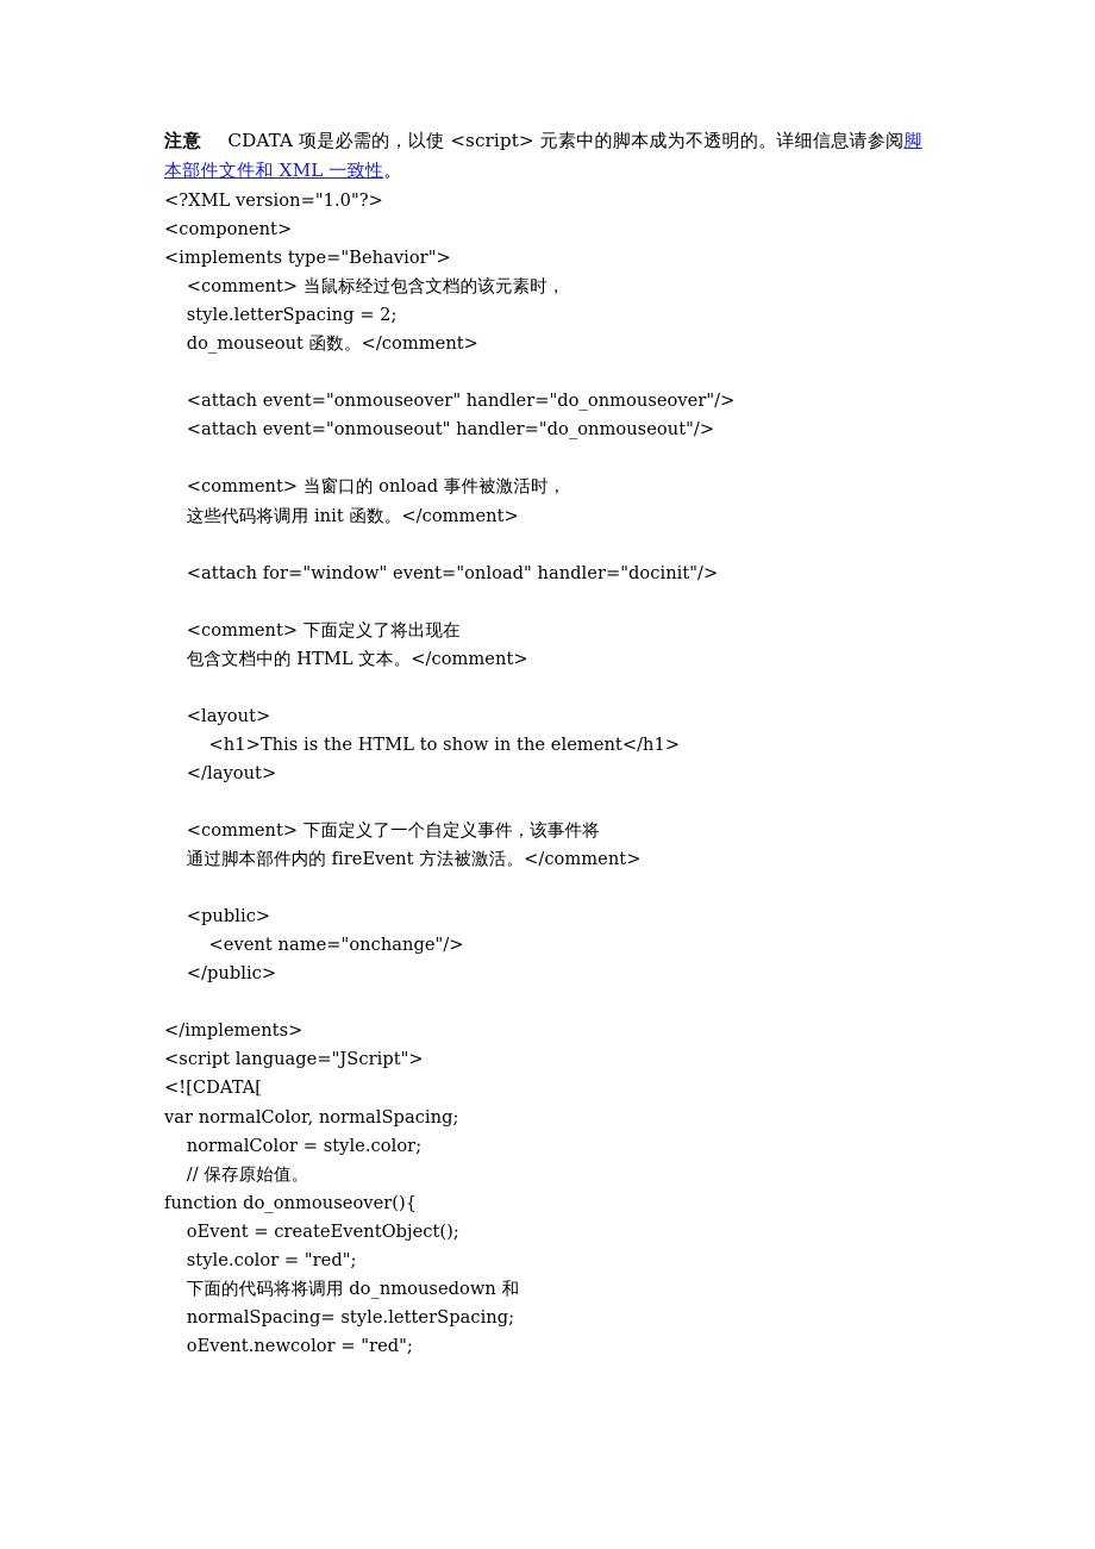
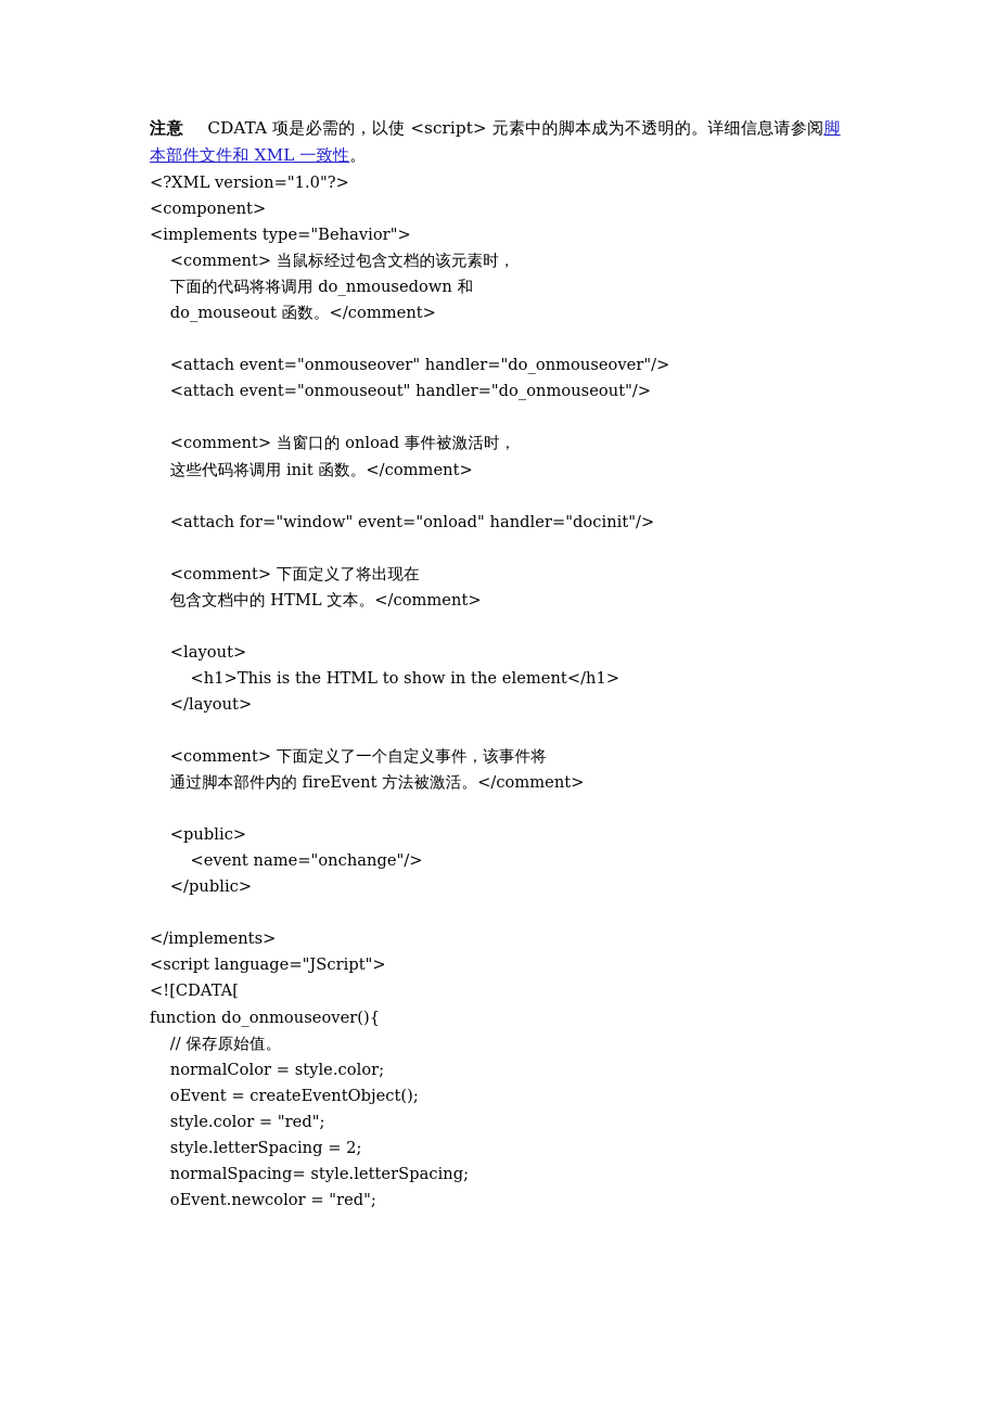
  注意 CDATA 项是必需的，以使 <script> 元素中的脚本成为不透明的。详细信息请参阅脚本部件文件和 XML 一致性。
  <?XML version="1.0"?>
  <component>
  <implements type="Behavior">
  <comment> 当鼠标经过包含文档的该元素时，
- style.letterSpacing = 2;
+ 下面的代码将将调用 do_nmousedown 和
  do_mouseout 函数。</comment>
  <attach event="onmouseover" handler="do_onmouseover"/>
  <attach event="onmouseout" handler="do_onmouseout"/>
  <comment> 当窗口的 onload 事件被激活时，
  这些代码将调用 init 函数。</comment>
  <attach for="window" event="onload" handler="docinit"/>
  <comment> 下面定义了将出现在
  包含文档中的 HTML 文本。</comment>
  <layout>
  <h1>This is the HTML to show in the element</h1>
  </layout>
  <comment> 下面定义了一个自定义事件，该事件将
  通过脚本部件内的 fireEvent 方法被激活。</comment>
  <public>
  <event name="onchange"/>
  </public>
  </implements>
  <script language="JScript">
  <![CDATA[
- var normalColor, normalSpacing;
- normalColor = style.color;
+ function do_onmouseover(){
  // 保存原始值。
- function do_onmouseover(){
+ normalColor = style.color;
  oEvent = createEventObject();
  style.color = "red";
- 下面的代码将将调用 do_nmousedown 和
+ style.letterSpacing = 2;
  normalSpacing= style.letterSpacing;
  oEvent.newcolor = "red";
